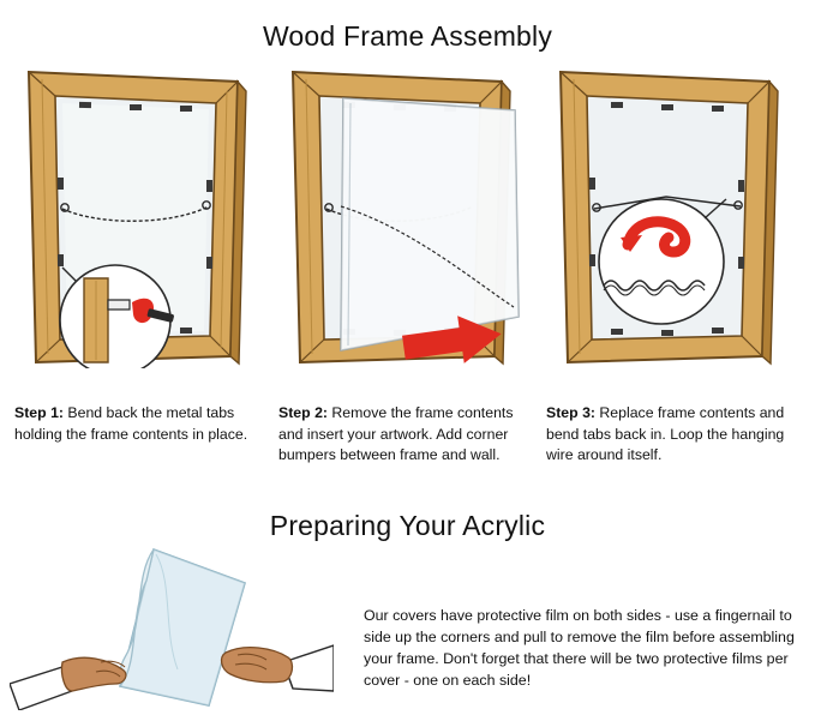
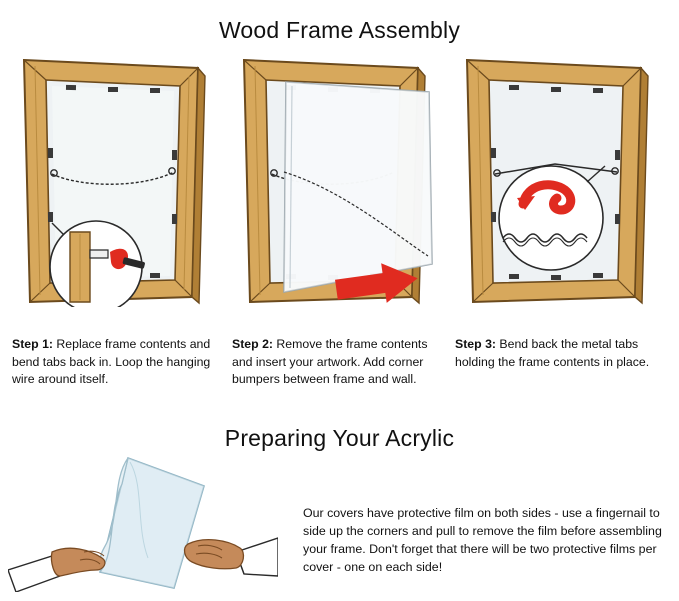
  Wood Frame Assembly
- Step 1: Bend back the metal tabs holding the frame contents in place.
+ Step 1: Replace frame contents and bend tabs back in. Loop the hanging wire around itself.
  Step 2: Remove the frame contents and insert your artwork. Add corner bumpers between frame and wall.
- Step 3: Replace frame contents and bend tabs back in. Loop the hanging wire around itself.
+ Step 3: Bend back the metal tabs holding the frame contents in place.
  Preparing Your Acrylic
  Our covers have protective film on both sides - use a fingernail to side up the corners and pull to remove the film before assembling your frame. Don't forget that there will be two protective films per cover - one on each side!
